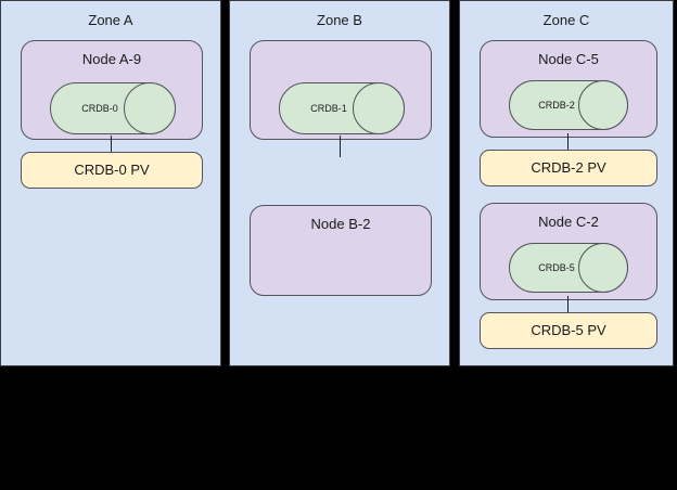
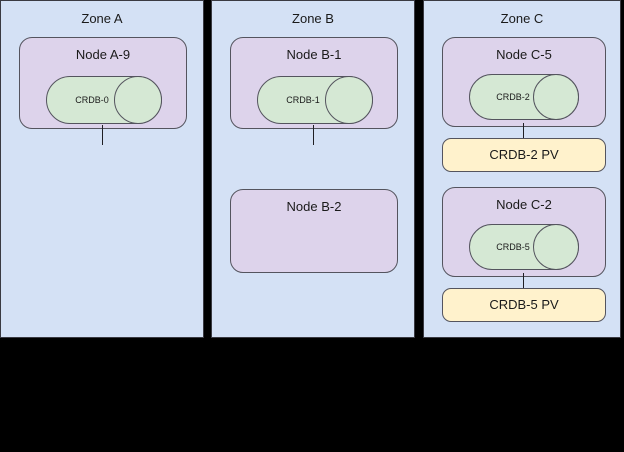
  Zone A
  Node A-9
  CRDB-0
- CRDB-0 PV
  Zone B
+ Node B-1
  CRDB-1
  Node B-2
  Zone C
  Node C-5
  CRDB-2
  CRDB-2 PV
  Node C-2
  CRDB-5
  CRDB-5 PV
